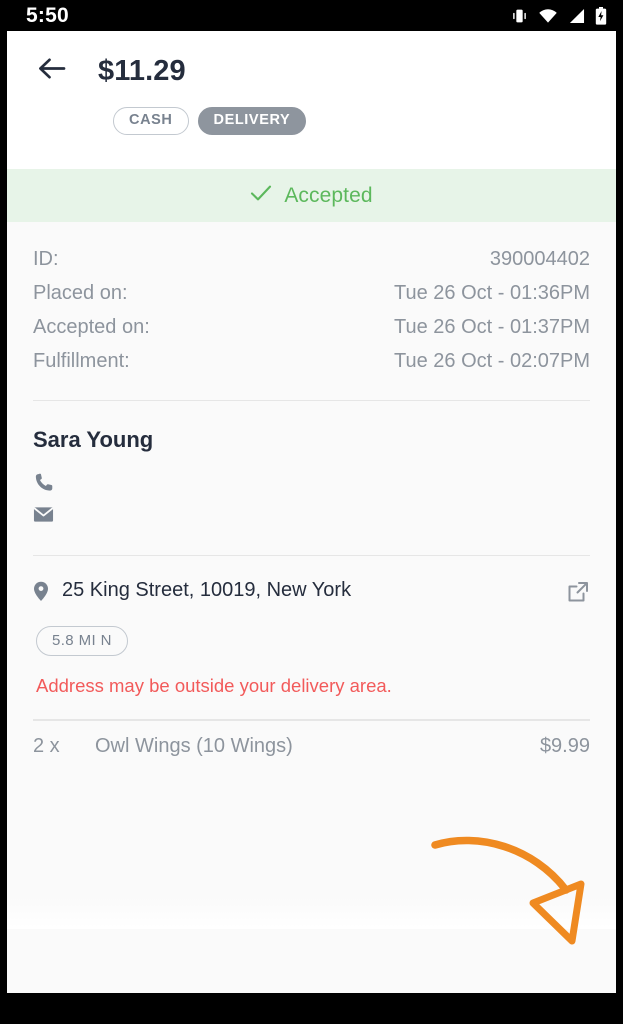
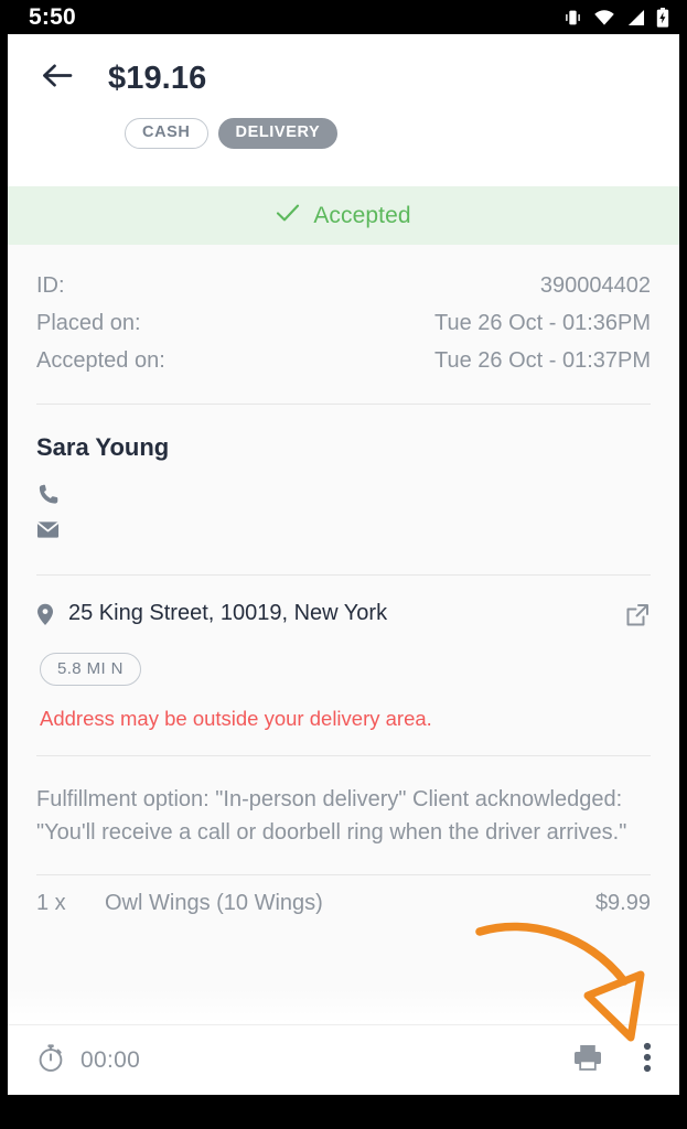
  5:50
- $11.29
+ $19.16
  CASH
  DELIVERY
  Accepted
  ID:
  390004402
  Placed on:
  Tue 26 Oct - 01:36PM
  Accepted on:
  Tue 26 Oct - 01:37PM
- Fulfillment:
- Tue 26 Oct - 02:07PM
  Sara Young
  25 King Street, 10019, New York
  5.8 MI N
  Address may be outside your delivery area.
+ Fulfillment option: "In-person delivery" Client acknowledged: "You'll receive a call or doorbell ring when the driver arrives."
- 2 x
+ 1 x
  Owl Wings (10 Wings)
  $9.99
+ 00:00
